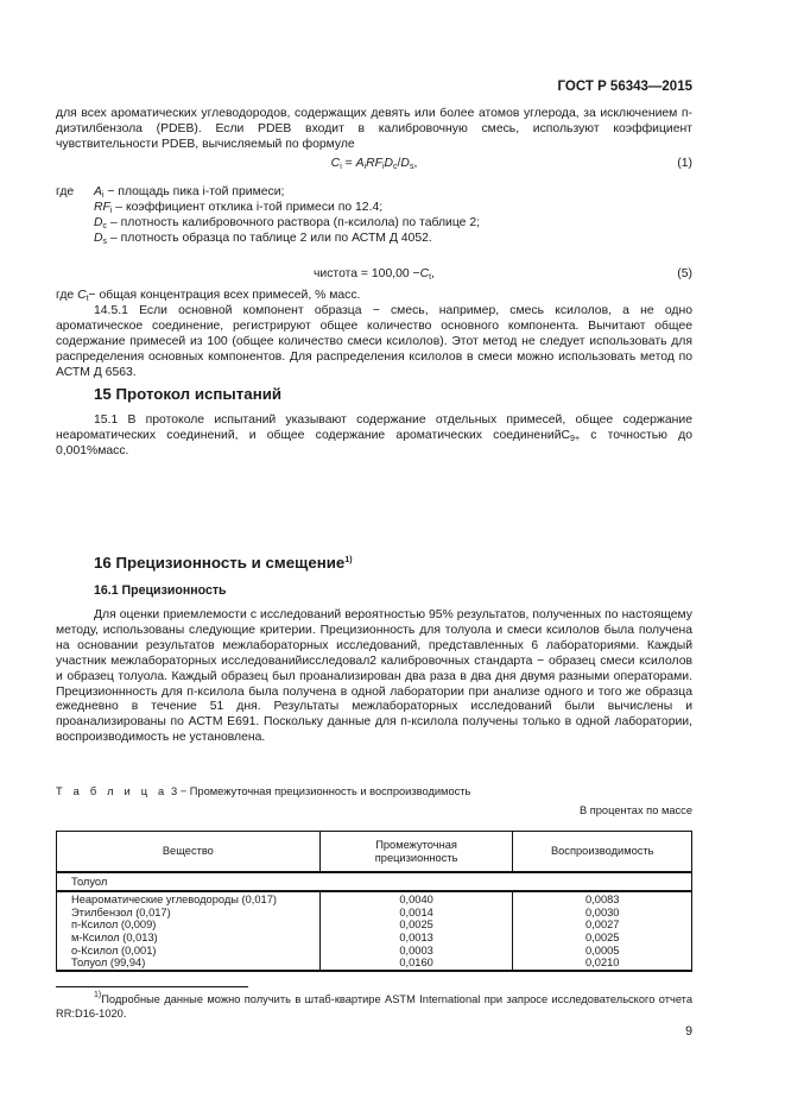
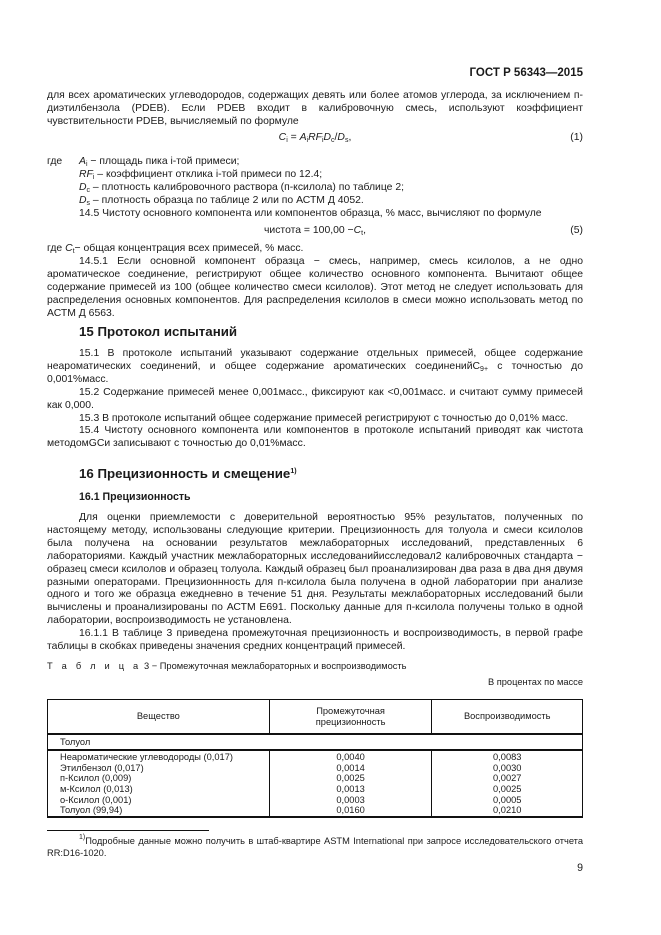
  ГОСТ Р 56343—2015
  для всех ароматических углеводородов, содержащих девять или более атомов углерода, за исключением п-диэтилбензола (PDEB). Если PDEB входит в калибровочную смесь, используют коэффициент чувствительности PDEB, вычисляемый по формуле
  (1)
  где
  A − площадь пика i-той примеси;
  RF – коэффициент отклика i-той примеси по 12.4;
  D – плотность калибровочного раствора (п-ксилола) по таблице 2;
  D – плотность образца по таблице 2 или по АСТМ Д 4052.
+ 14.5 Чистоту основного компонента или компонентов образца, % масс, вычисляют по формуле
  чистота = 100,00 −C ,
  (5)
  где C − общая концентрация всех примесей, % масс.
  14.5.1 Если основной компонент образца − смесь, например, смесь ксилолов, а не одно ароматическое соединение, регистрируют общее количество основного компонента. Вычитают общее содержание примесей из 100 (общее количество смеси ксилолов). Этот метод не следует использовать для распределения основных компонентов. Для распределения ксилолов в смеси можно использовать метод по АСТМ Д 6563.
  15 Протокол испытаний
  15.1 В протоколе испытаний указывают содержание отдельных примесей, общее содержание неароматических соединений, и общее содержание ароматических соединенийC с точностью до 0,001%масс.
+ 15.2 Содержание примесей менее 0,001масс., фиксируют как <0,001масс. и считают сумму примесей как 0,000.
+ 15.3 В протоколе испытаний общее содержание примесей регистрируют с точностью до 0,01% масс.
+ 15.4 Чистоту основного компонента или компонентов в протоколе испытаний приводят как чистота методомGCи записывают с точностью до 0,01%масс.
  16 Прецизионность и смещение
  16.1 Прецизионность
- Для оценки приемлемости с исследований вероятностью 95% результатов, полученных по настоящему методу, использованы следующие критерии. Прецизионность для толуола и смеси ксилолов была получена на основании результатов межлабораторных исследований, представленных 6 лабораториями. Каждый участник межлабораторных исследованийисследовал2 калибровочных стандарта − образец смеси ксилолов и образец толуола. Каждый образец был проанализирован два раза в два дня двумя разными операторами. Прецизионнность для п-ксилола была получена в одной лаборатории при анализе одного и того же образца ежедневно в течение 51 дня. Результаты межлабораторных исследований были вычислены и проанализированы по АСТМ Е691. Поскольку данные для п-ксилола получены только в одной лаборатории, воспроизводимость не установлена.
+ Для оценки приемлемости с доверительной вероятностью 95% результатов, полученных по настоящему методу, использованы следующие критерии. Прецизионность для толуола и смеси ксилолов была получена на основании результатов межлабораторных исследований, представленных 6 лабораториями. Каждый участник межлабораторных исследованийисследовал2 калибровочных стандарта − образец смеси ксилолов и образец толуола. Каждый образец был проанализирован два раза в два дня двумя разными операторами. Прецизионнность для п-ксилола была получена в одной лаборатории при анализе одного и того же образца ежедневно в течение 51 дня. Результаты межлабораторных исследований были вычислены и проанализированы по АСТМ Е691. Поскольку данные для п-ксилола получены только в одной лаборатории, воспроизводимость не установлена.
+ 16.1.1 В таблице 3 приведена промежуточная прецизионность и воспроизводимость, в первой графе таблицы в скобках приведены значения средних концентраций примесей.
- Т а б л и ц а 3 − Промежуточная прецизионность и воспроизводимость
+ Т а б л и ц а 3 − Промежуточная межлабораторных и воспроизводимость
  В процентах по массе
  Вещество	Промежуточная прецизионность	Воспроизводимость
  Толуол
  Неароматические углеводороды (0,017) Этилбензол (0,017) п-Ксилол (0,009) м-Ксилол (0,013) о-Ксилол (0,001) Толуол (99,94)	0,0040 0,0014 0,0025 0,0013 0,0003 0,0160	0,0083 0,0030 0,0027 0,0025 0,0005 0,0210
  Подробные данные можно получить в штаб-квартире ASTM International при запросе исследовательского отчета RR:D16-1020.
  9
